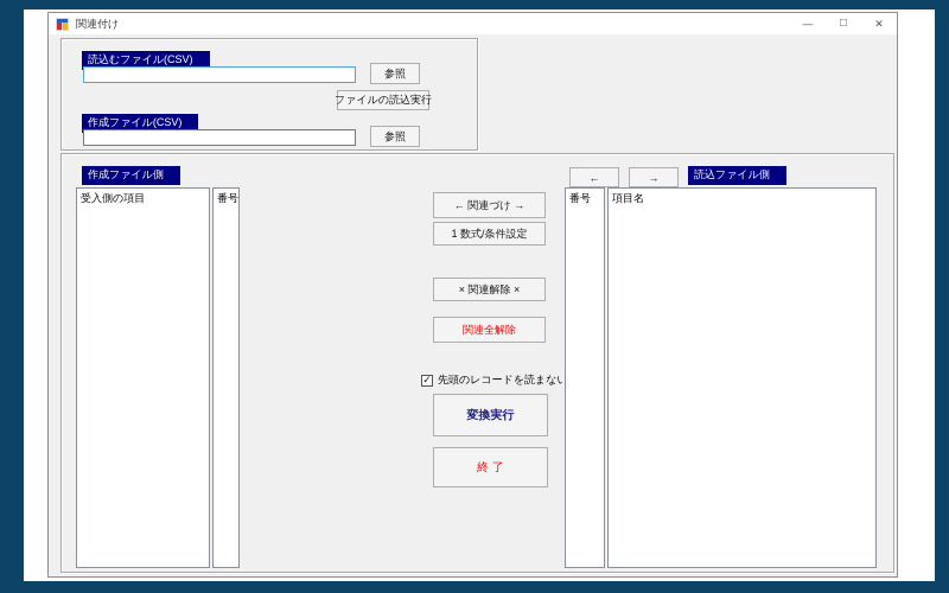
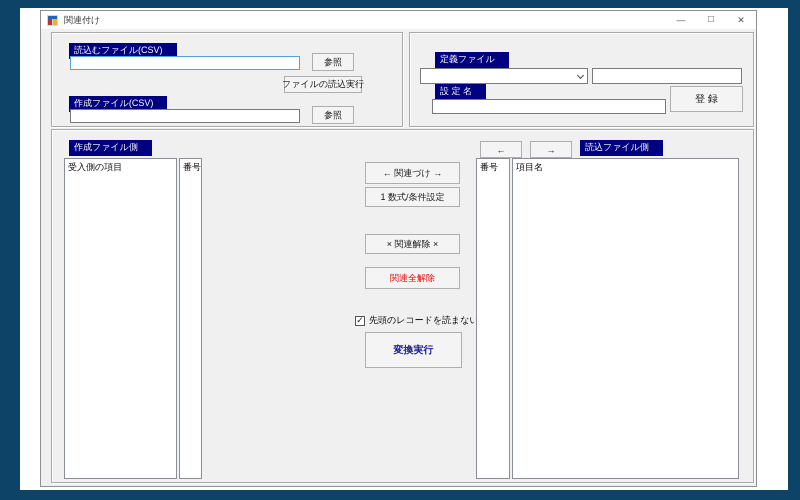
  関連付け
  —
  □
  ✕
  読込むファイル(CSV)
  参照
  ファイルの読込実行
  作成ファイル(CSV)
  参照
+ 定義ファイル
+ 設 定 名
+ 登 録
  作成ファイル側
  受入側の項目
  番号
  ← 関連づけ →
  1 数式/条件設定
  × 関連解除 ×
  関連全解除
  ✓
  先頭のレコードを読まない
  変換実行
- 終 了
  ←
  →
  読込ファイル側
  番号
  項目名
